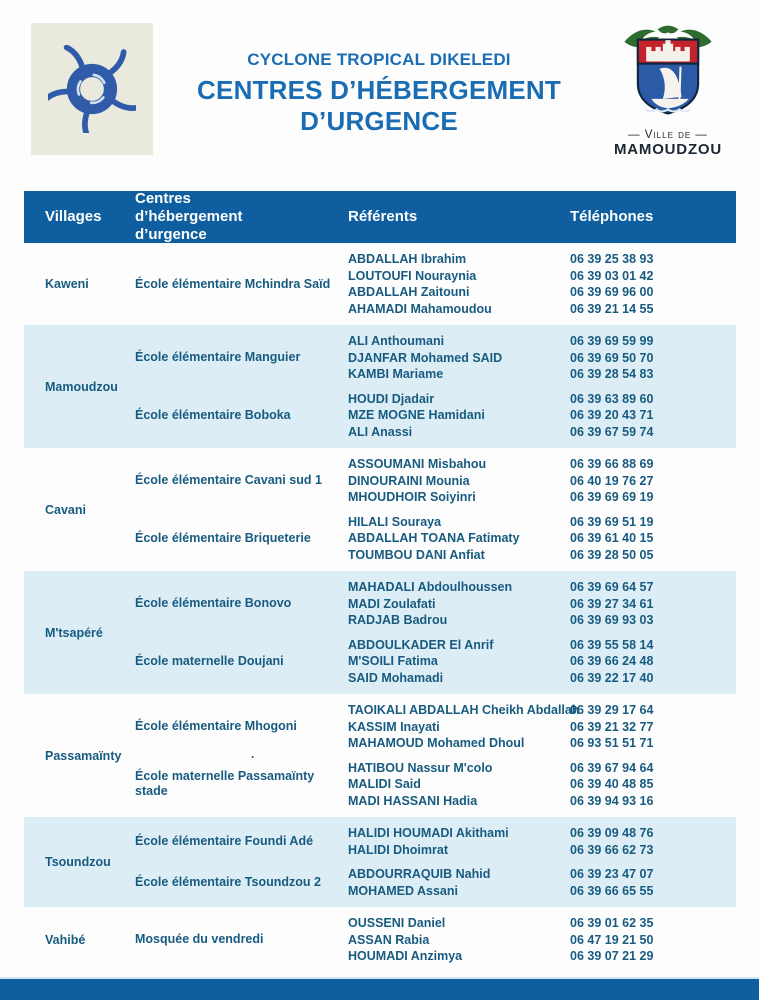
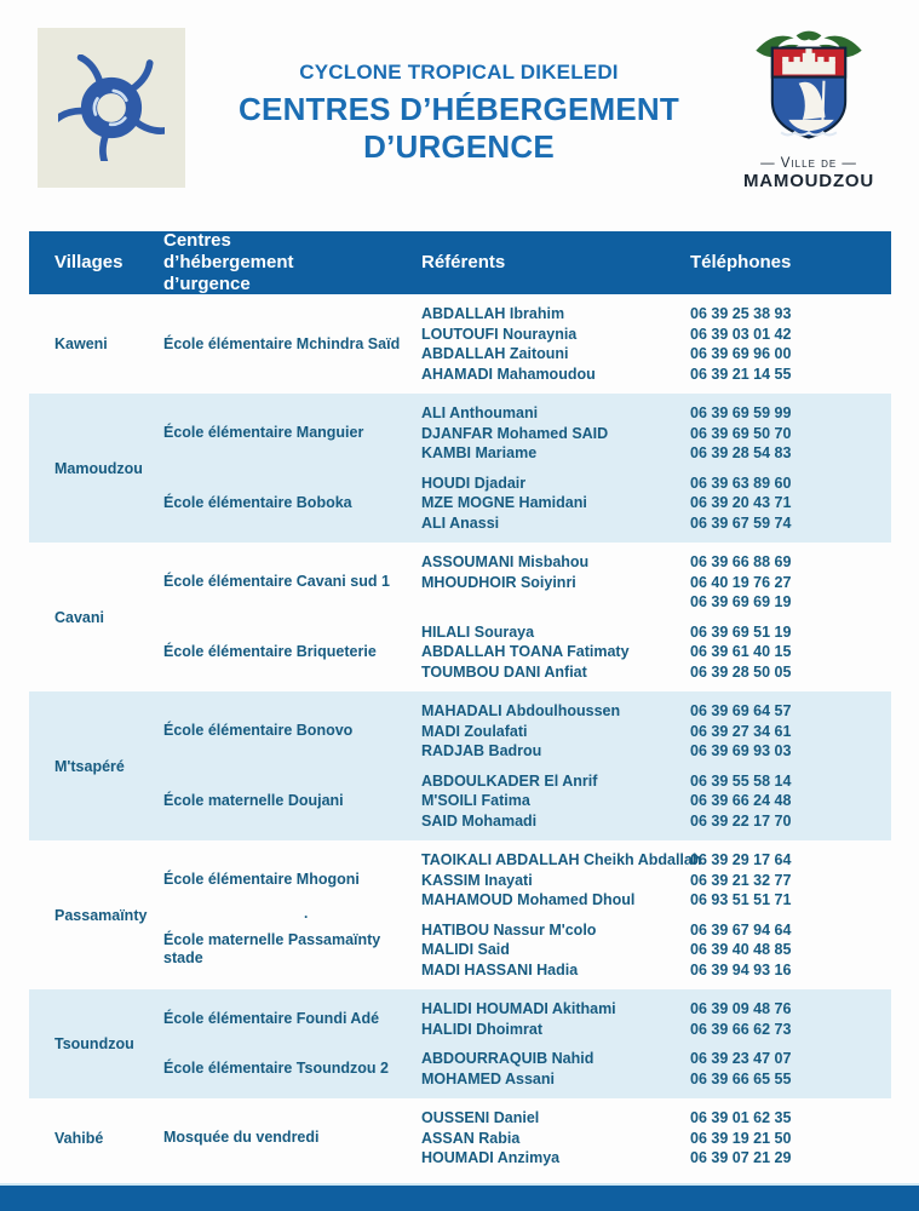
  CYCLONE TROPICAL DIKELEDI
  CENTRES D’HÉBERGEMENT
  D’URGENCE
  — Ville de —
  MAMOUDZOU
  Villages
  Centres d’hébergement d’urgence
  Référents
  Téléphones
  Kaweni
  École élémentaire Mchindra Saïd
  ABDALLAH Ibrahim
  LOUTOUFI Nouraynia
  ABDALLAH Zaitouni
  AHAMADI Mahamoudou
  06 39 25 38 93
  06 39 03 01 42
  06 39 69 96 00
  06 39 21 14 55
  Mamoudzou
  École élémentaire Manguier
  ALI Anthoumani
  DJANFAR Mohamed SAID
  KAMBI Mariame
  06 39 69 59 99
  06 39 69 50 70
  06 39 28 54 83
  École élémentaire Boboka
  HOUDI Djadair
  MZE MOGNE Hamidani
  ALI Anassi
  06 39 63 89 60
  06 39 20 43 71
  06 39 67 59 74
  Cavani
  École élémentaire Cavani sud 1
  ASSOUMANI Misbahou
- DINOURAINI Mounia
  MHOUDHOIR Soiyinri
  06 39 66 88 69
  06 40 19 76 27
  06 39 69 69 19
  École élémentaire Briqueterie
  HILALI Souraya
  ABDALLAH TOANA Fatimaty
  TOUMBOU DANI Anfiat
  06 39 69 51 19
  06 39 61 40 15
  06 39 28 50 05
  M'tsapéré
  École élémentaire Bonovo
  MAHADALI Abdoulhoussen
  MADI Zoulafati
  RADJAB Badrou
  06 39 69 64 57
  06 39 27 34 61
  06 39 69 93 03
  École maternelle Doujani
  ABDOULKADER El Anrif
  M'SOILI Fatima
  SAID Mohamadi
  06 39 55 58 14
  06 39 66 24 48
- 06 39 22 17 40
+ 06 39 22 17 70
  Passamaïnty
  École élémentaire Mhogoni
  TAOIKALI ABDALLAH Cheikh Abdalla
  KASSIM Inayati
  MAHAMOUD Mohamed Dhoul
  06 39 29 17 64
  06 39 21 32 77
  06 93 51 51 71
  École maternelle Passamaïnty stade
  HATIBOU Nassur M'colo
  MALIDI Said
  MADI HASSANI Hadia
  06 39 67 94 64
  06 39 40 48 85
  06 39 94 93 16
  .
  Tsoundzou
  École élémentaire Foundi Adé
  HALIDI HOUMADI Akithami
  HALIDI Dhoimrat
  06 39 09 48 76
  06 39 66 62 73
  École élémentaire Tsoundzou 2
  ABDOURRAQUIB Nahid
  MOHAMED Assani
  06 39 23 47 07
  06 39 66 65 55
  Vahibé
  Mosquée du vendredi
  OUSSENI Daniel
  ASSAN Rabia
  HOUMADI Anzimya
  06 39 01 62 35
- 06 47 19 21 50
+ 06 39 19 21 50
  06 39 07 21 29
